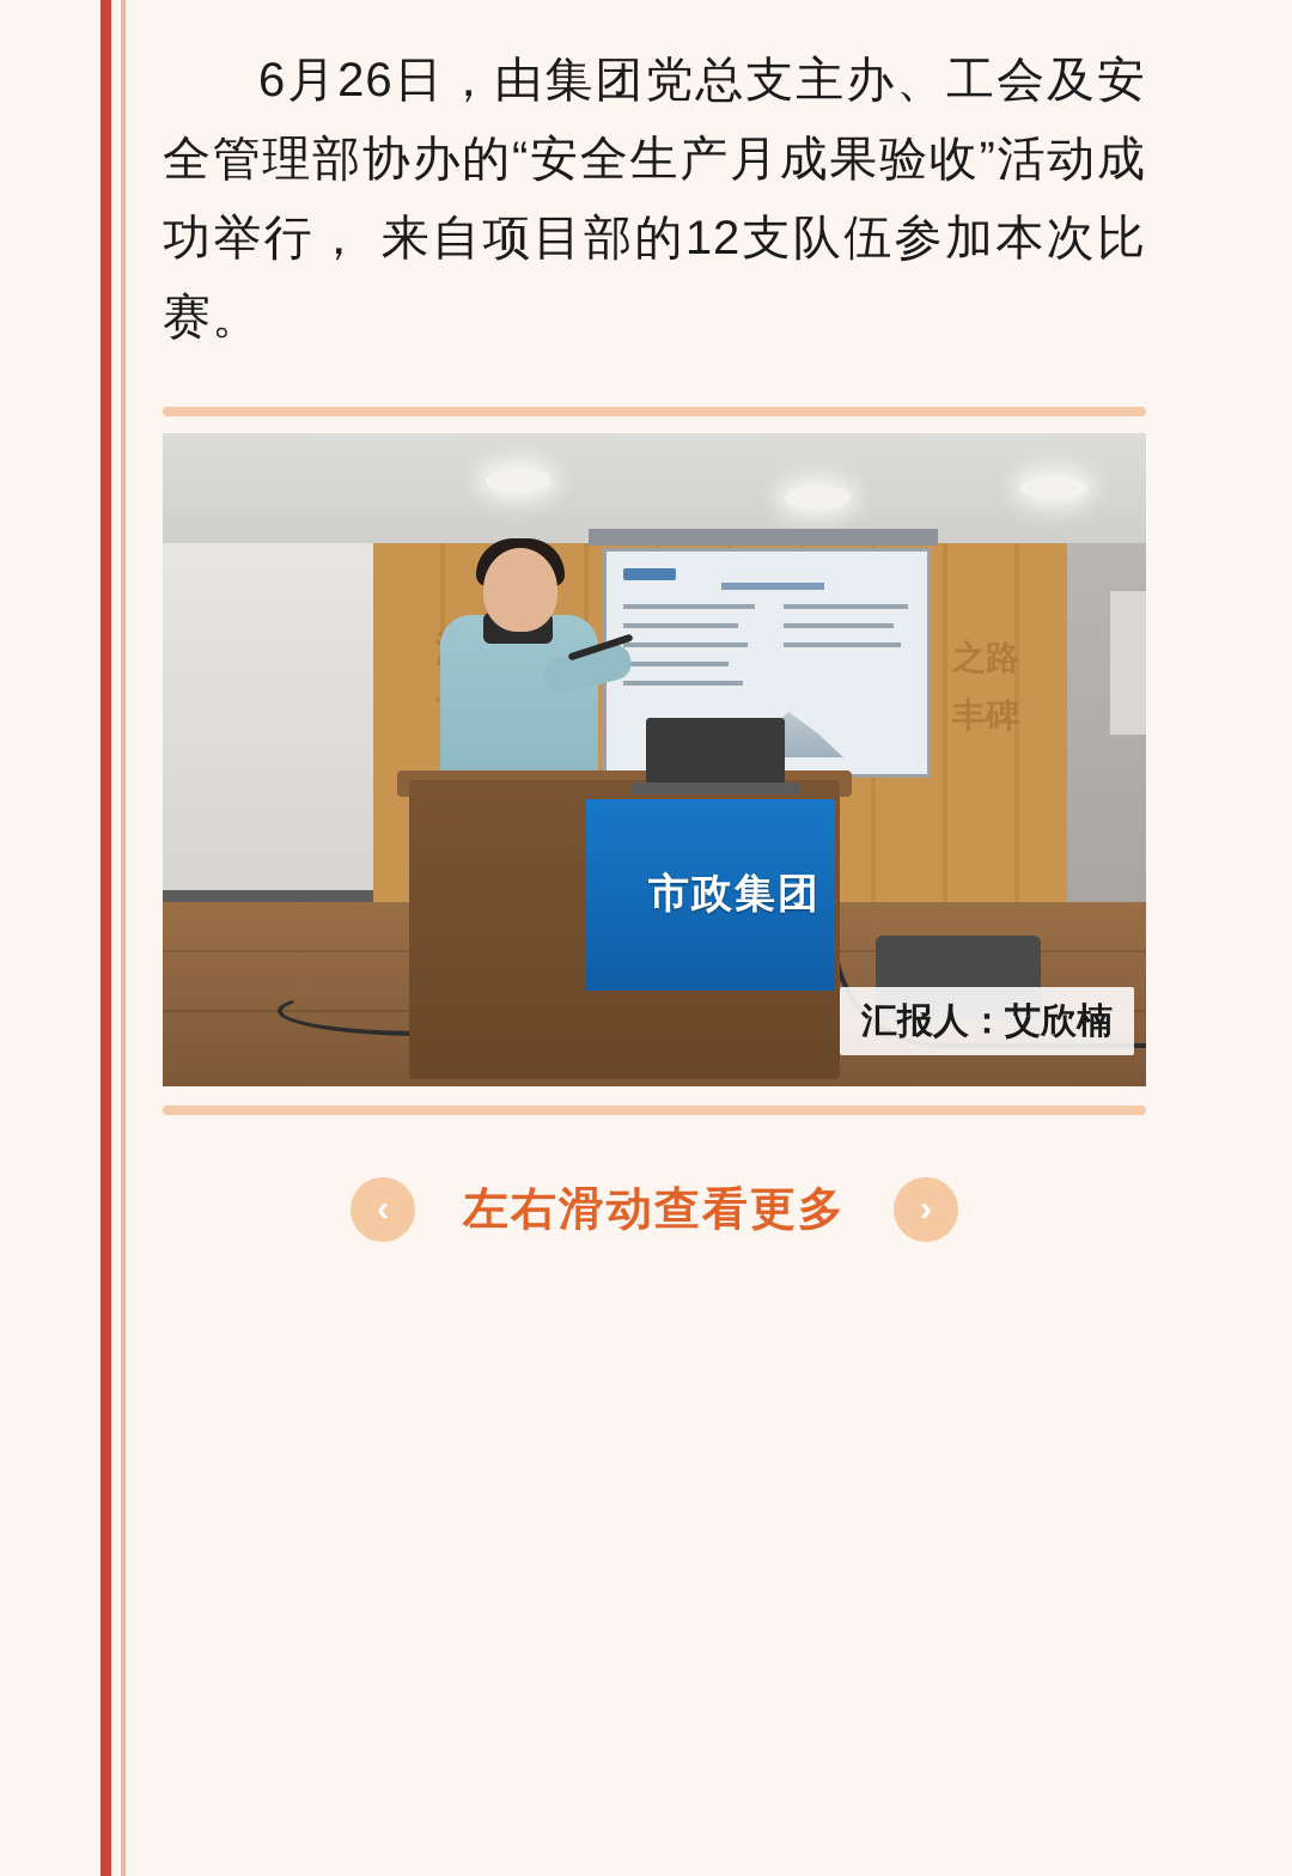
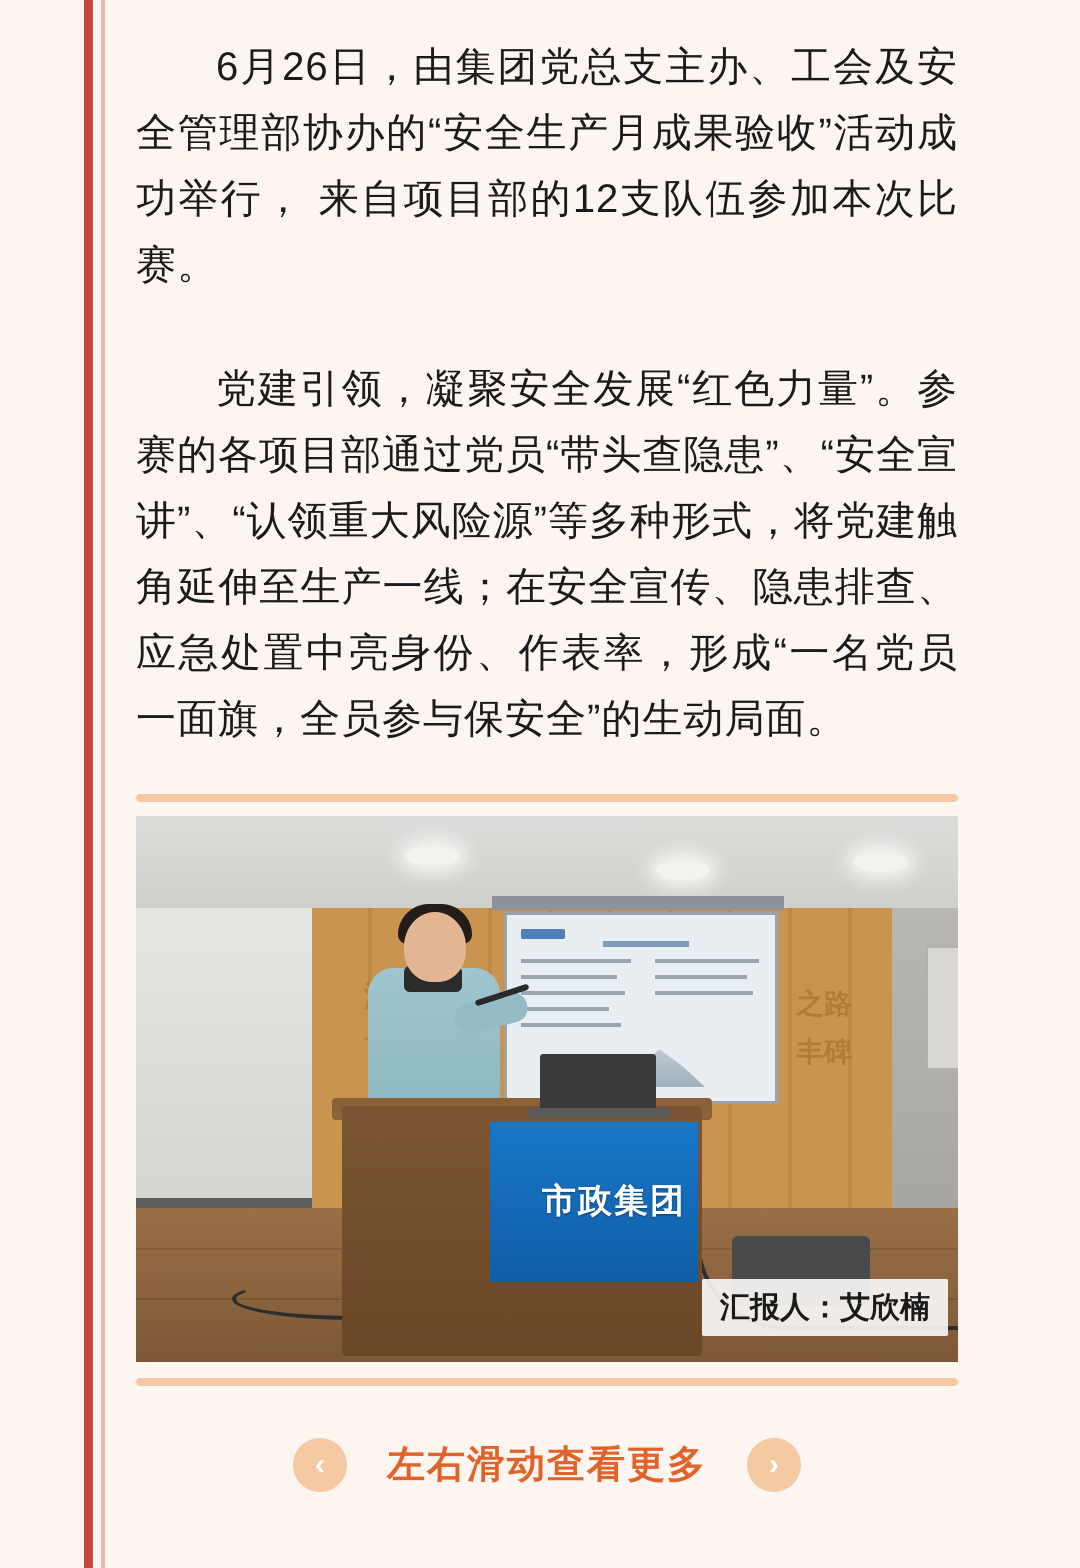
  6月26日，由集团党总支主办、工会及安全管理部协办的“安全生产月成果验收”活动成功举行， 来自项目部的12支队伍参加本次比赛。
+ 党建引领，凝聚安全发展“红色力量”。参赛的各项目部通过党员“带头查隐患”、“安全宣讲”、“认领重大风险源”等多种形式，将党建触角延伸至生产一线；在安全宣传、隐患排查、应急处置中亮身份、作表率，形成“一名党员一面旗，全员参与保安全”的生动局面。
  之路
  丰碑
  市政集团
  汇报人：艾欣楠
  ‹
  左右滑动查看更多
  ›
